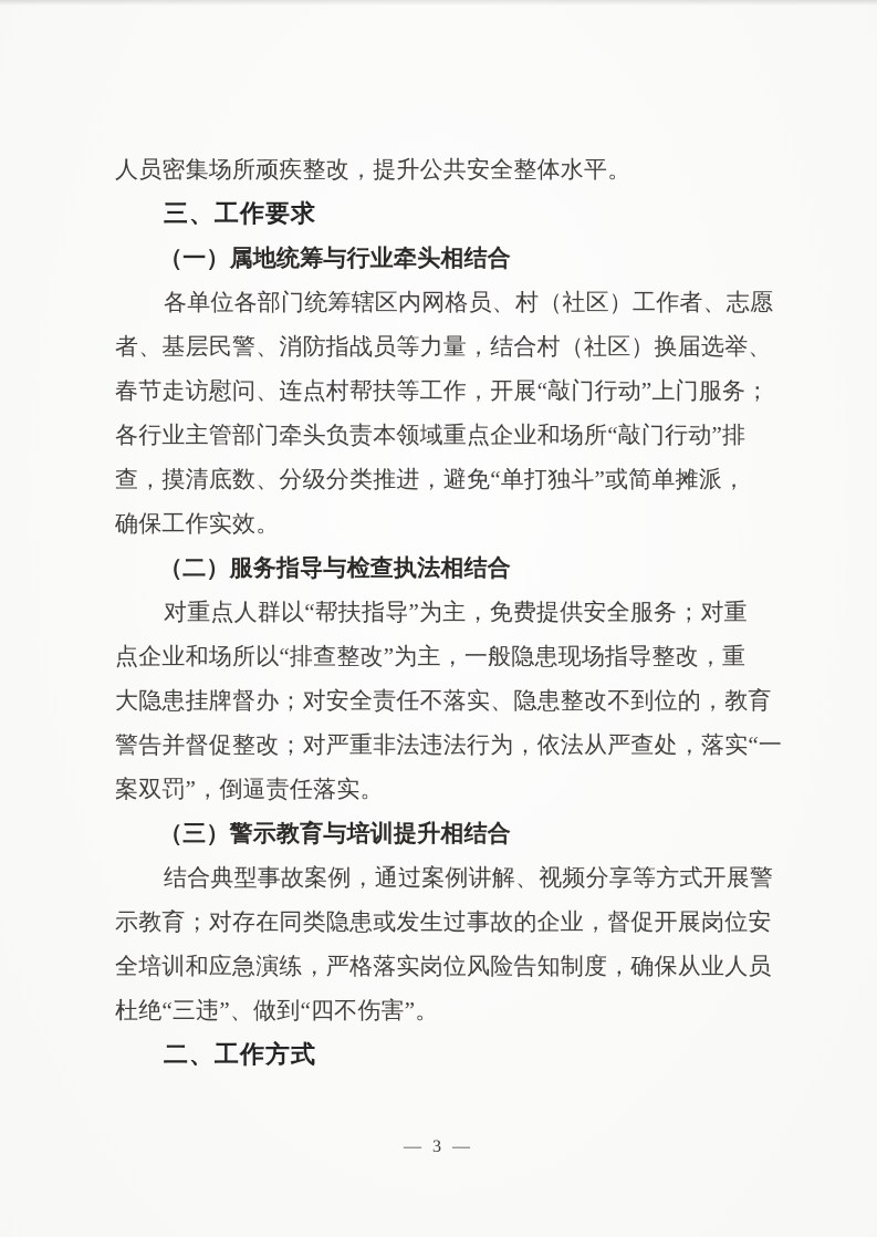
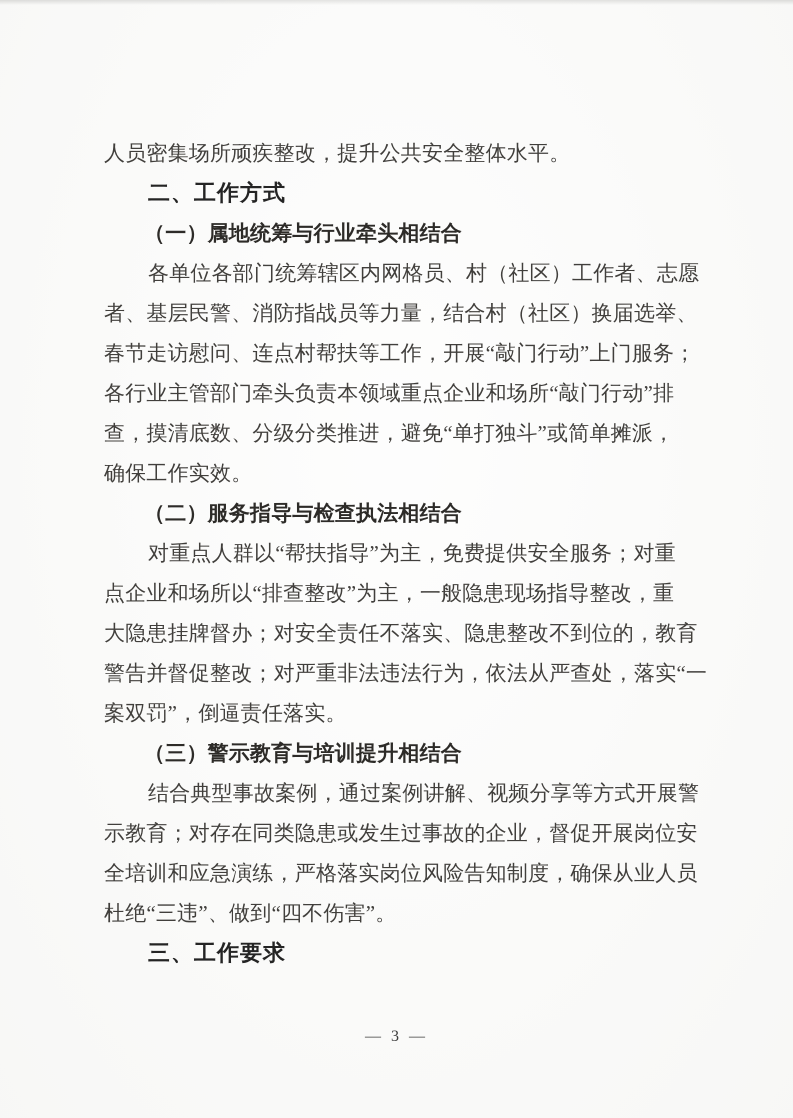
  人员密集场所顽疾整改，提升公共安全整体水平。
- 三、工作要求
+ 二、工作方式
  （一）属地统筹与行业牵头相结合
  各单位各部门统筹辖区内网格员、村（社区）工作者、志愿
  者、基层民警、消防指战员等力量，结合村（社区）换届选举、
  春节走访慰问、连点村帮扶等工作，开展“敲门行动”上门服务；
  各行业主管部门牵头负责本领域重点企业和场所“敲门行动”排
  查，摸清底数、分级分类推进，避免“单打独斗”或简单摊派，
  确保工作实效。
  （二）服务指导与检查执法相结合
  对重点人群以“帮扶指导”为主，免费提供安全服务；对重
  点企业和场所以“排查整改”为主，一般隐患现场指导整改，重
  大隐患挂牌督办；对安全责任不落实、隐患整改不到位的，教育
  警告并督促整改；对严重非法违法行为，依法从严查处，落实“一
  案双罚”，倒逼责任落实。
  （三）警示教育与培训提升相结合
  结合典型事故案例，通过案例讲解、视频分享等方式开展警
  示教育；对存在同类隐患或发生过事故的企业，督促开展岗位安
  全培训和应急演练，严格落实岗位风险告知制度，确保从业人员
  杜绝“三违”、做到“四不伤害”。
- 二、工作方式
+ 三、工作要求
  — 3 —
